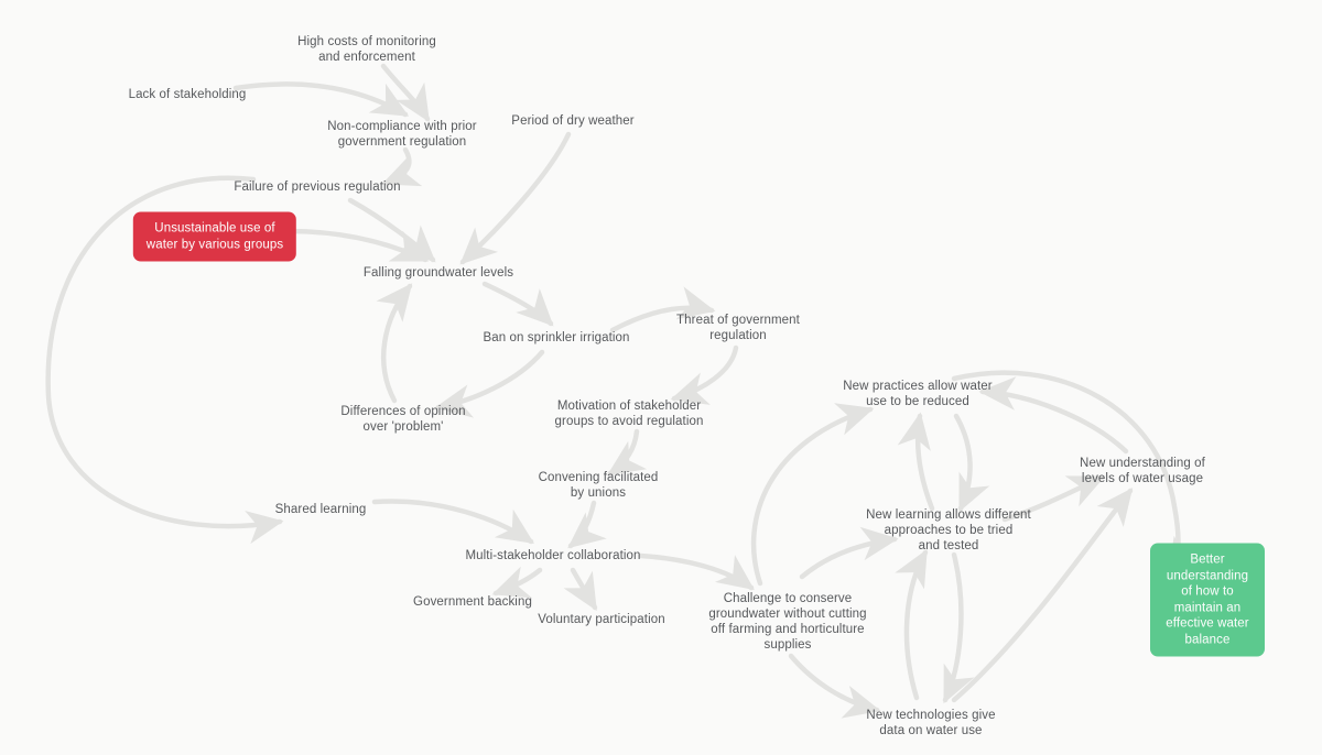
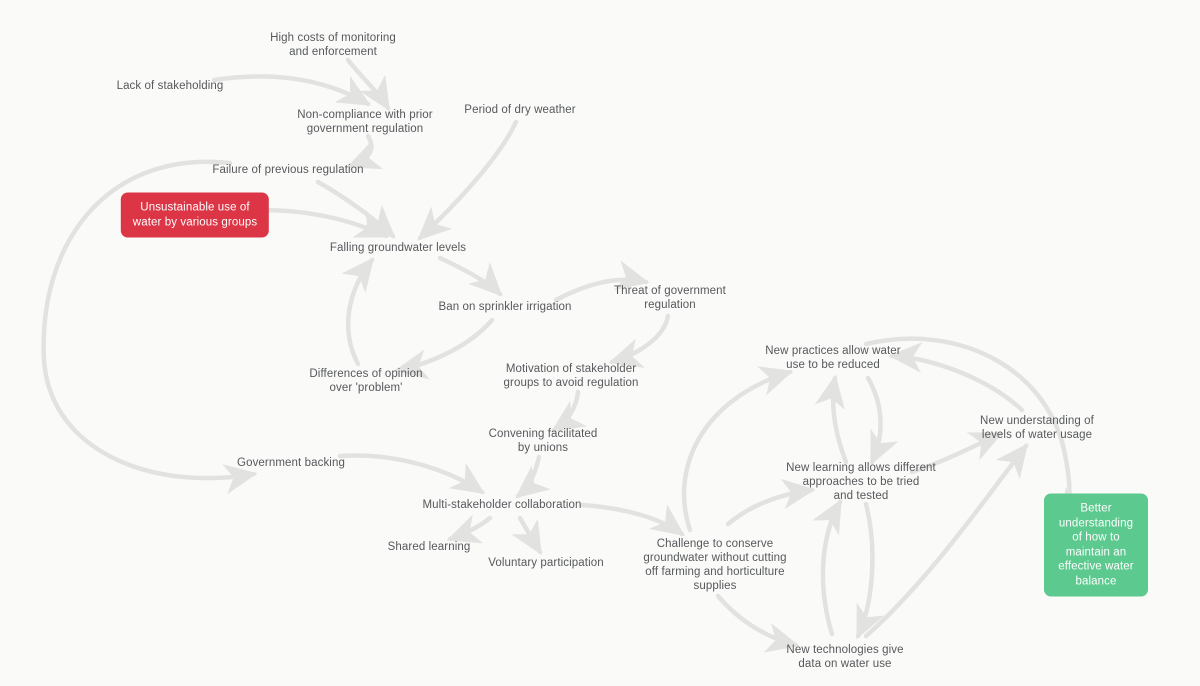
  High costs of monitoring
  and enforcement
  Lack of stakeholding
  Non-compliance with prior
  government regulation
  Period of dry weather
  Failure of previous regulation
  Unsustainable use of
  water by various groups
  Falling groundwater levels
  Ban on sprinkler irrigation
  Threat of government
  regulation
  Differences of opinion
  over 'problem'
  Motivation of stakeholder
  groups to avoid regulation
  New practices allow water
  use to be reduced
  New understanding of
  levels of water usage
  Convening facilitated
  by unions
- Shared learning
+ Government backing
  New learning allows different
  approaches to be tried
  and tested
  Multi-stakeholder collaboration
- Government backing
+ Shared learning
  Challenge to conserve
  groundwater without cutting
  off farming and horticulture
  supplies
  Voluntary participation
  Better understanding
  of how to maintain an
  effective water balance
  New technologies give
  data on water use
